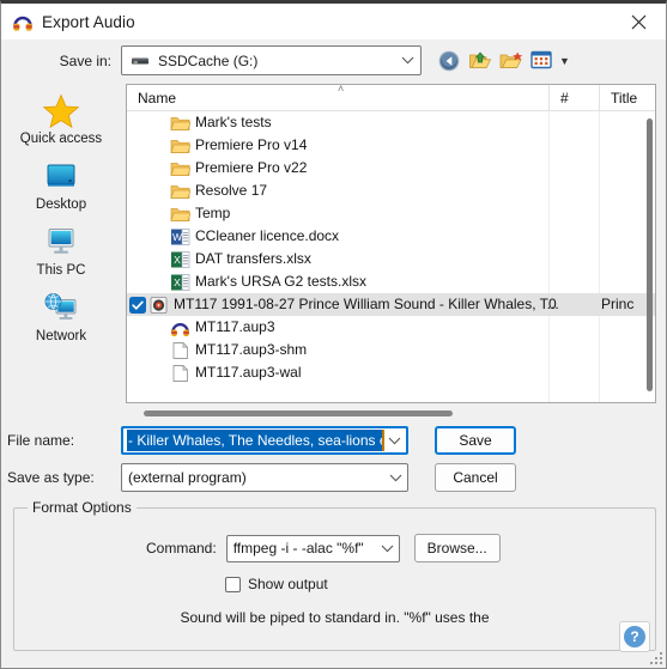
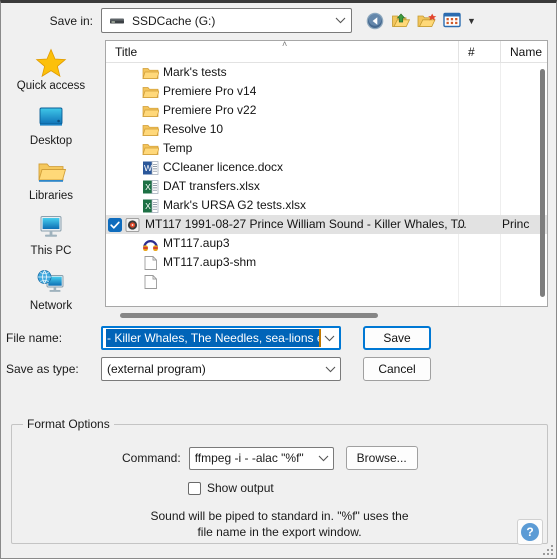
- Export Audio
  Save in:
  SSDCache (G:)
  ▼
  Quick access
  Desktop
+ Libraries
  This PC
  Network
- Name
+ Title
  ˄
  #
- Title
+ Name
  Mark's tests
  Premiere Pro v14
  Premiere Pro v22
- Resolve 17
+ Resolve 10
  Temp
  W
  CCleaner licence.docx
  X
  DAT transfers.xlsx
  X
  Mark's URSA G2 tests.xlsx
  MT117 1991-08-27 Prince William Sound - Killer Whales, T...
  0
  Princ
  MT117.aup3
  MT117.aup3-shm
- MT117.aup3-wal
  File name:
  - Killer Whales, The Needles, sea-lions
  Save
  Save as type:
  (external program)
  Cancel
  Format Options
  Command:
  ffmpeg -i - -alac "%f"
  Browse...
  Show output
  Sound will be piped to standard in. "%f" uses the
+ file name in the export window.
  ?
